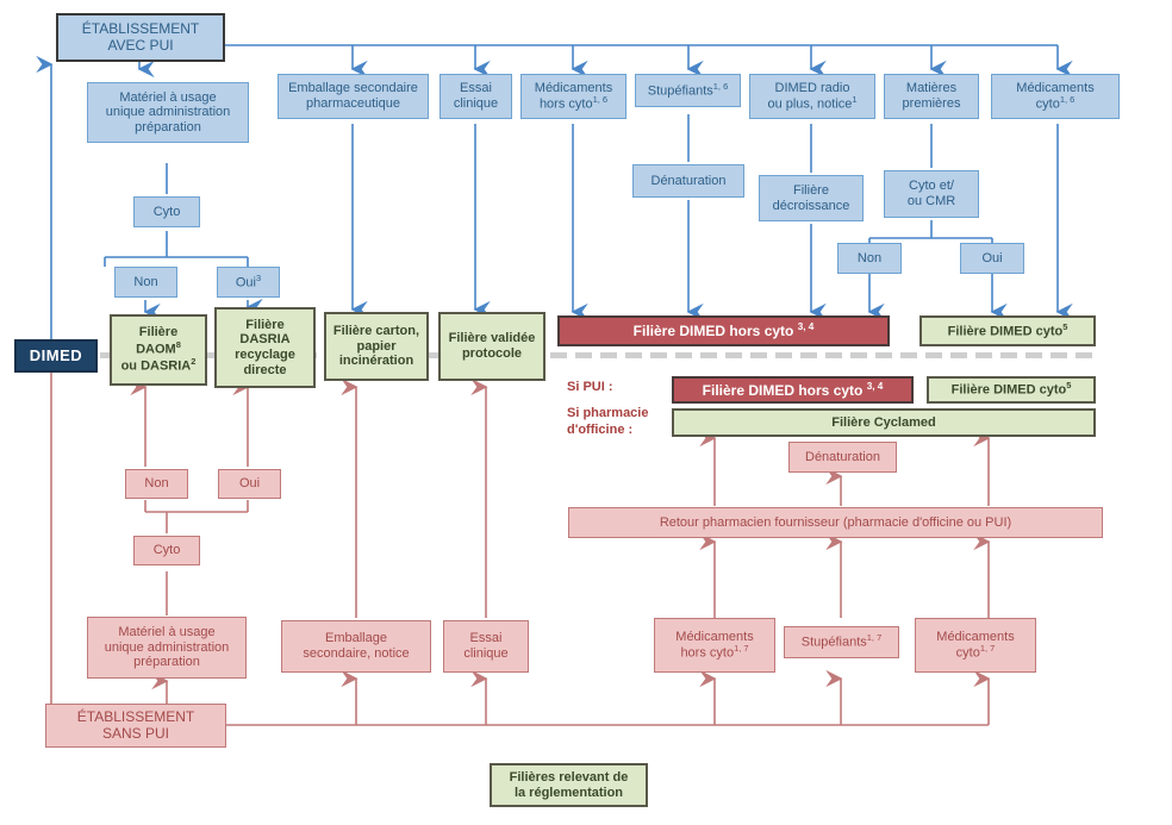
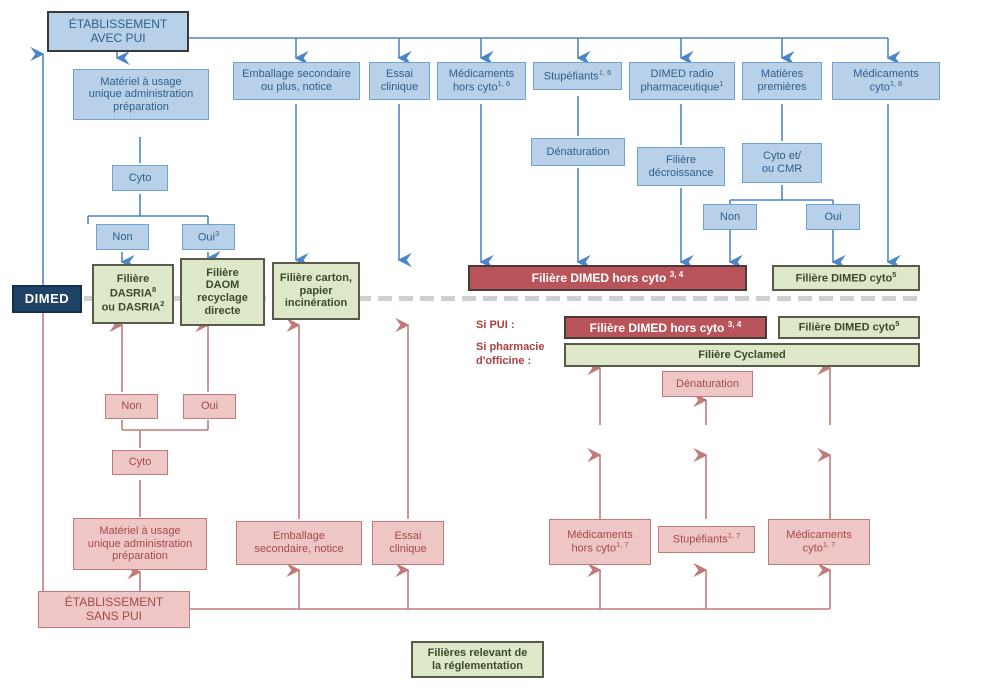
  ÉTABLISSEMENT
  AVEC PUI
  Matériel à usage
  unique administration
  préparation
  Emballage secondaire
- pharmaceutique
+ ou plus, notice
  Essai
  clinique
  Médicaments
  hors cyto1, 6
  Stupéfiants1, 6
  DIMED radio
- ou plus, notice1
+ pharmaceutique1
  Matières
  premières
  Médicaments
  cyto1, 6
  Cyto
  Non
  Oui3
  Dénaturation
  Filière
  décroissance
  Cyto et/
  ou CMR
  Non
  Oui
  DIMED
  Filière
- DAOM8
+ DASRIA8
  ou DASRIA2
  Filière
- DASRIA
+ DAOM
  recyclage
  directe
  Filière carton,
  papier
  incinération
- Filière validée
- protocole
  Filière DIMED hors cyto 3, 4
  Filière DIMED cyto5
  Si PUI :
  Si pharmacie
  d'officine :
  Filière DIMED hors cyto 3, 4
  Filière DIMED cyto5
  Filière Cyclamed
  Dénaturation
- Retour pharmacien fournisseur (pharmacie d'officine ou PUI)
  Non
  Oui
  Cyto
  Matériel à usage
  unique administration
  préparation
  Emballage
  secondaire, notice
  Essai
  clinique
  Médicaments
  hors cyto1, 7
  Stupéfiants1, 7
  Médicaments
  cyto1, 7
  ÉTABLISSEMENT
  SANS PUI
  Filières relevant de
  la réglementation
